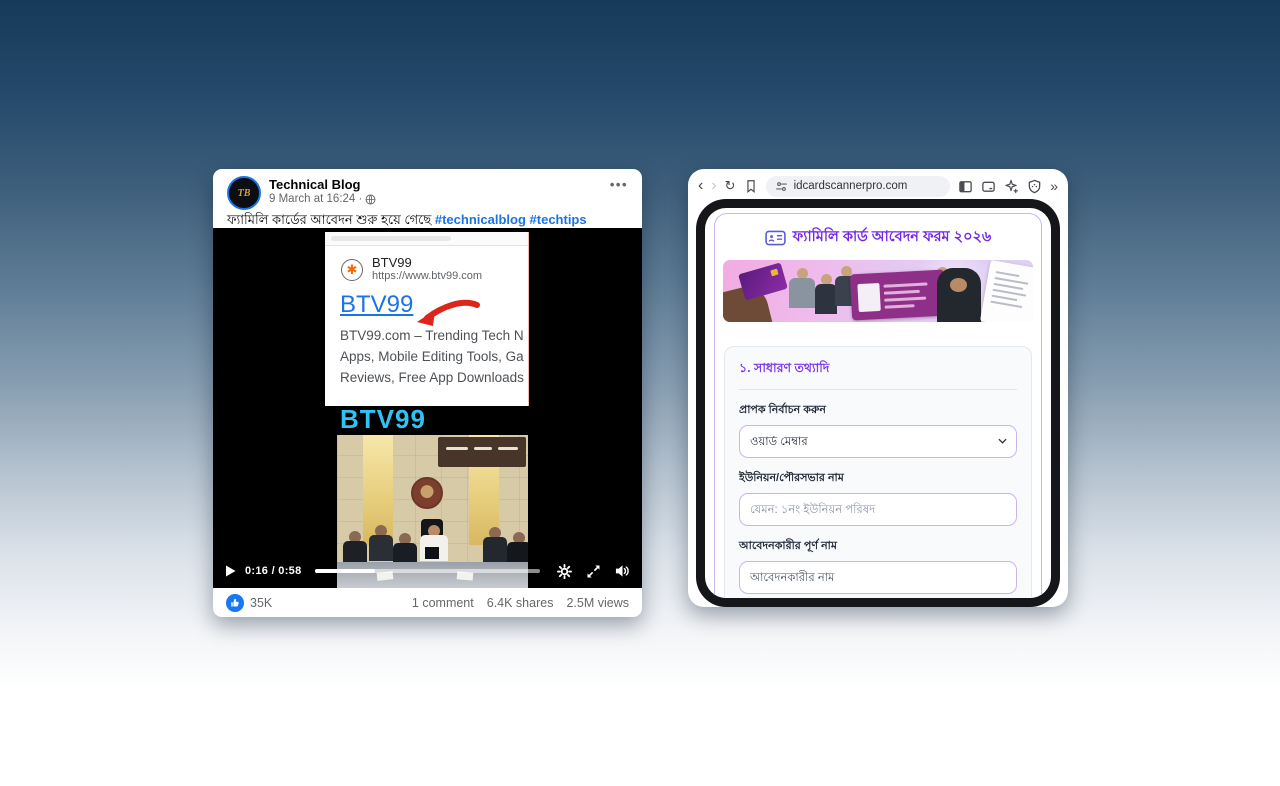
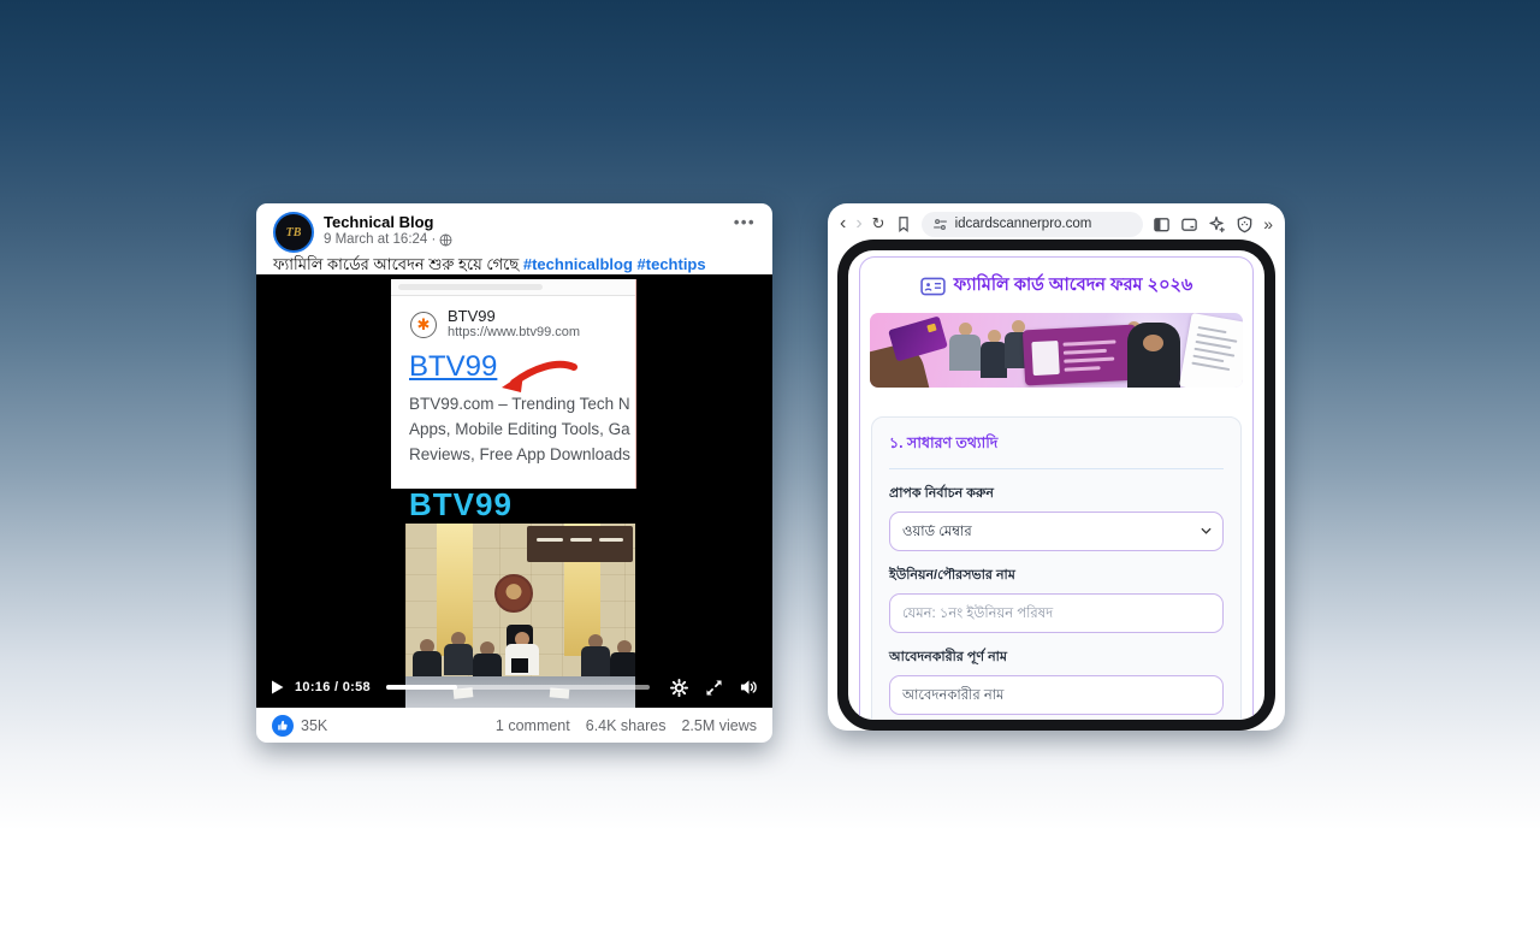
  TB
  Technical Blog
  9 March at 16:24 ·
  •••
  ফ্যামিলি কার্ডের আবেদন শুরু হয়ে গেছে #technicalblog #techtips
  ✱
  BTV99
  https://www.btv99.com
  BTV99
  BTV99.com – Trending Tech N
  Apps, Mobile Editing Tools, Ga
  Reviews, Free App Downloads
  BTV99
- 0:16 / 0:58
+ 10:16 / 0:58
  35K
  1 comment
  6.4K shares
  2.5M views
  ‹
  ›
  ↻
  idcardscannerpro.com
  »
  ফ্যামিলি কার্ড আবেদন ফরম ২০২৬
  ১. সাধারণ তথ্যাদি
  প্রাপক নির্বাচন করুন
  ওয়ার্ড মেম্বার
  ইউনিয়ন/পৌরসভার নাম
  যেমন: ১নং ইউনিয়ন পরিষদ
  আবেদনকারীর পূর্ণ নাম
  আবেদনকারীর নাম
